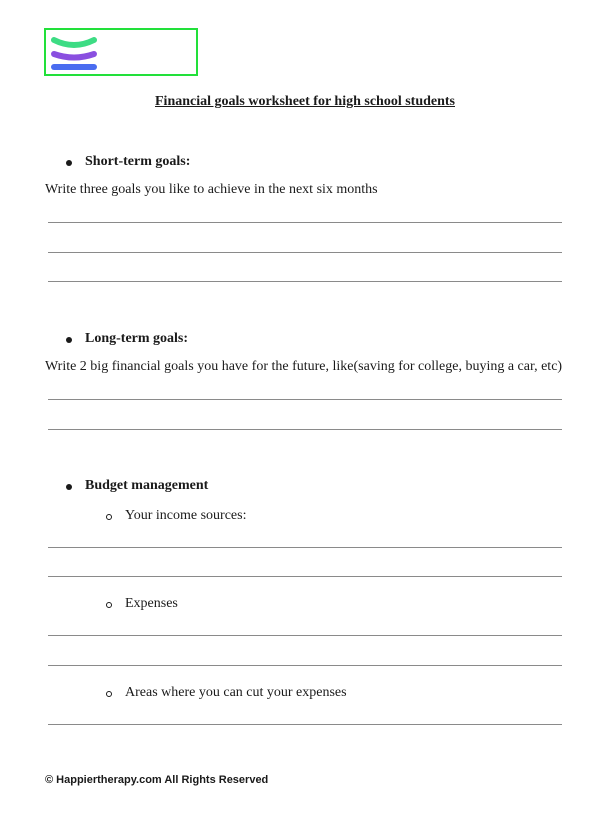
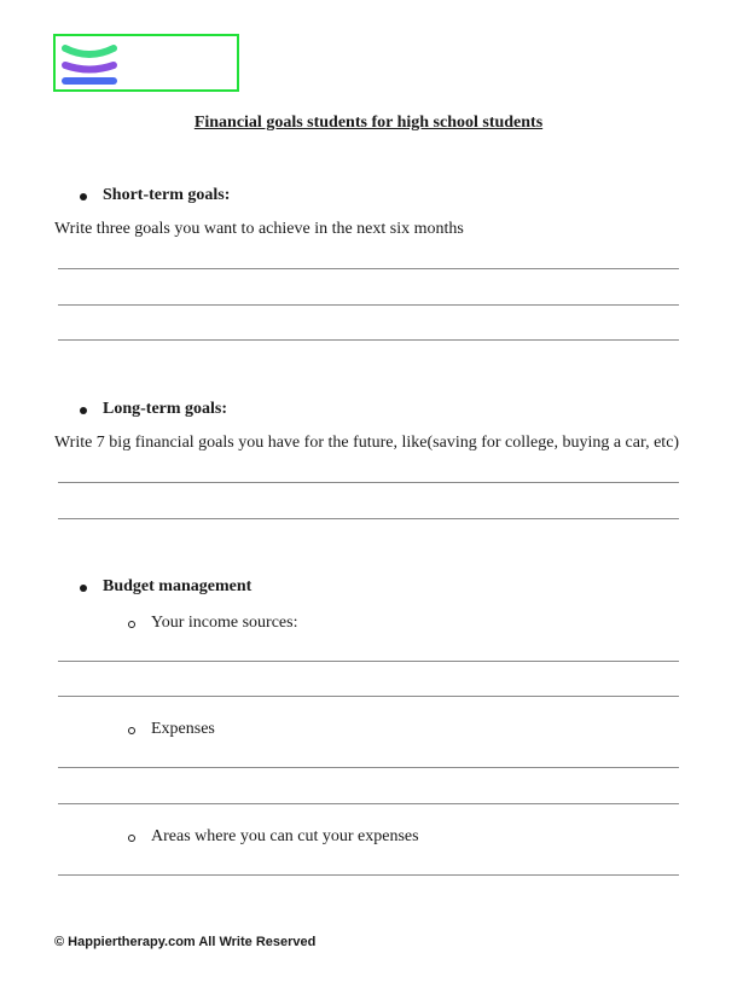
- Financial goals worksheet for high school students
+ Financial goals students for high school students
  Short-term goals:
- Write three goals you like to achieve in the next six months
+ Write three goals you want to achieve in the next six months
  Long-term goals:
- Write 2 big financial goals you have for the future, like(saving for college, buying a car, etc)
+ Write 7 big financial goals you have for the future, like(saving for college, buying a car, etc)
  Budget management
  Your income sources:
  Expenses
  Areas where you can cut your expenses
- © Happiertherapy.com All Rights Reserved
+ © Happiertherapy.com All Write Reserved
